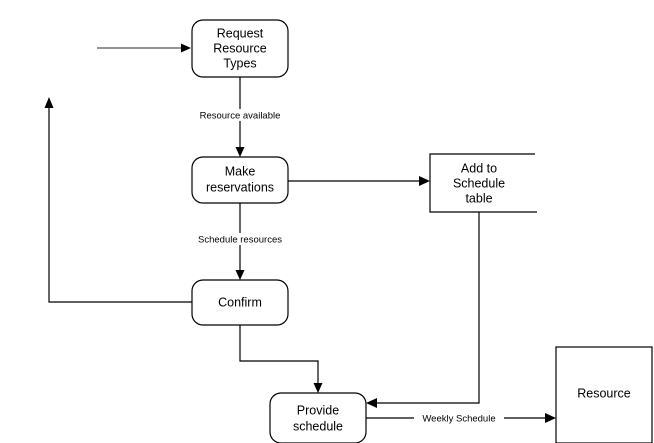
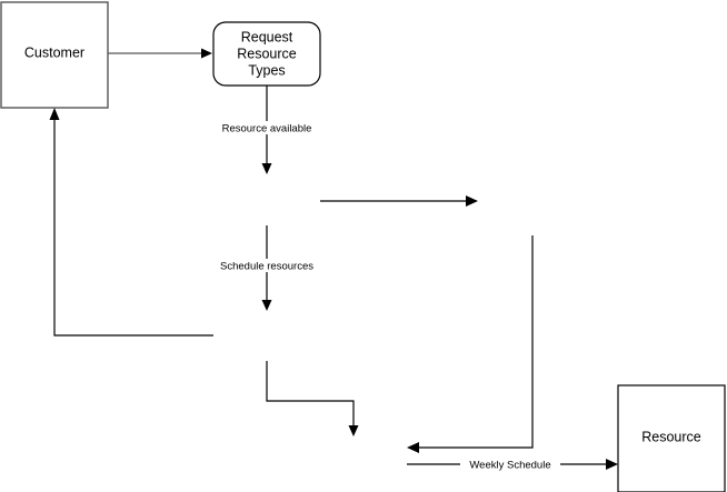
  Resource available
  Schedule resources
  Weekly Schedule
+ Customer
  Request
  Resource
  Types
- Make
- reservations
- Add to
- Schedule
- table
- Confirm
- Provide
- schedule
  Resource
